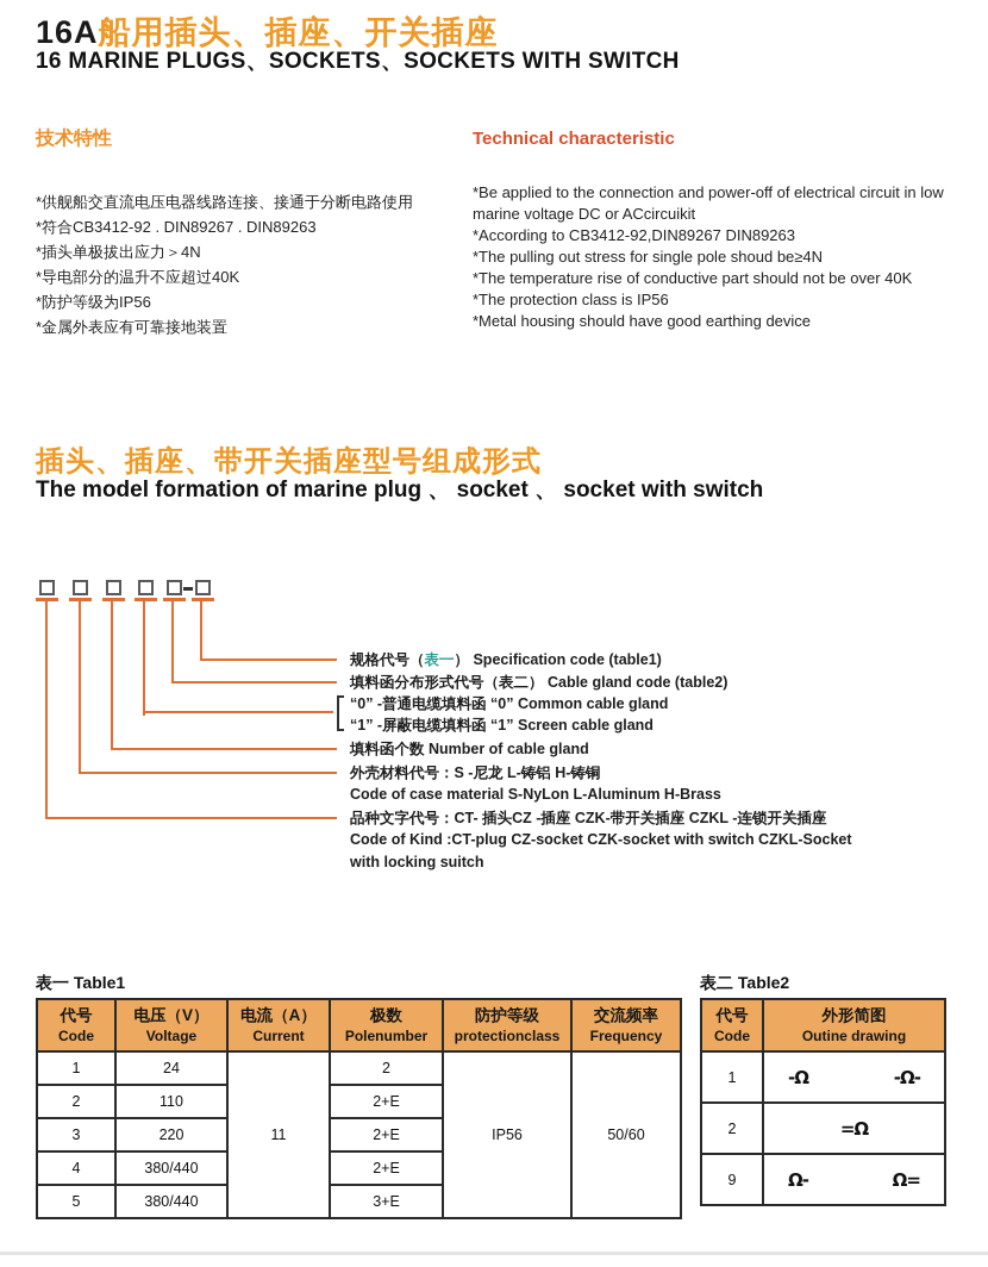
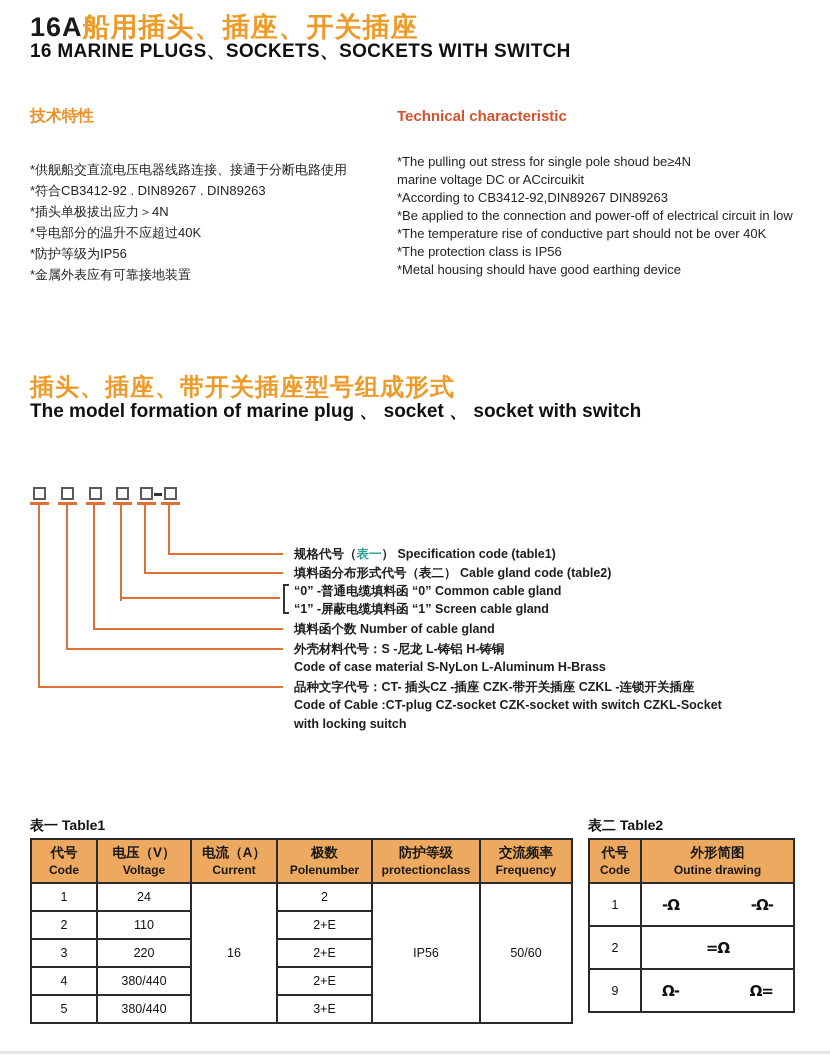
  16A船用插头、插座、开关插座
  16 MARINE PLUGS、SOCKETS、SOCKETS WITH SWITCH
  技术特性
  *供舰船交直流电压电器线路连接、接通于分断电路使用
  *符合CB3412-92 . DIN89267 . DIN89263
  *插头单极拔出应力＞4N
  *导电部分的温升不应超过40K
  *防护等级为IP56
  *金属外表应有可靠接地装置
  Technical characteristic
- *Be applied to the connection and power-off of electrical circuit in low
+ *The pulling out stress for single pole shoud be≥4N
  marine voltage DC or ACcircuikit
  *According to CB3412-92,DIN89267 DIN89263
- *The pulling out stress for single pole shoud be≥4N
+ *Be applied to the connection and power-off of electrical circuit in low
  *The temperature rise of conductive part should not be over 40K
  *The protection class is IP56
  *Metal housing should have good earthing device
  插头、插座、带开关插座型号组成形式
  The model formation of marine plug 、 socket 、 socket with switch
  规格代号（表一） Specification code (table1)
  填料函分布形式代号（表二） Cable gland code (table2)
  “0” -普通电缆填料函 “0” Common cable gland
  “1” -屏蔽电缆填料函 “1” Screen cable gland
  填料函个数 Number of cable gland
  外壳材料代号：S -尼龙 L-铸铝 H-铸铜
  Code of case material S-NyLon L-Aluminum H-Brass
  品种文字代号：CT- 插头CZ -插座 CZK-带开关插座 CZKL -连锁开关插座
- Code of Kind :CT-plug CZ-socket CZK-socket with switch CZKL-Socket
+ Code of Cable :CT-plug CZ-socket CZK-socket with switch CZKL-Socket
  with locking suitch
  表一 Table1
  代号Code	电压（V）Voltage	电流（A）Current	极数Polenumber	防护等级protectionclass	交流频率Frequency
- 1	24	11	2	IP56	50/60
+ 1	24	16	2	IP56	50/60
  2	110	2+E
  3	220	2+E
  4	380/440	2+E
  5	380/440	3+E
  表二 Table2
  代号Code	外形简图Outine drawing
  1	-Ω -Ω-
  2	=Ω
  9	Ω- Ω=
